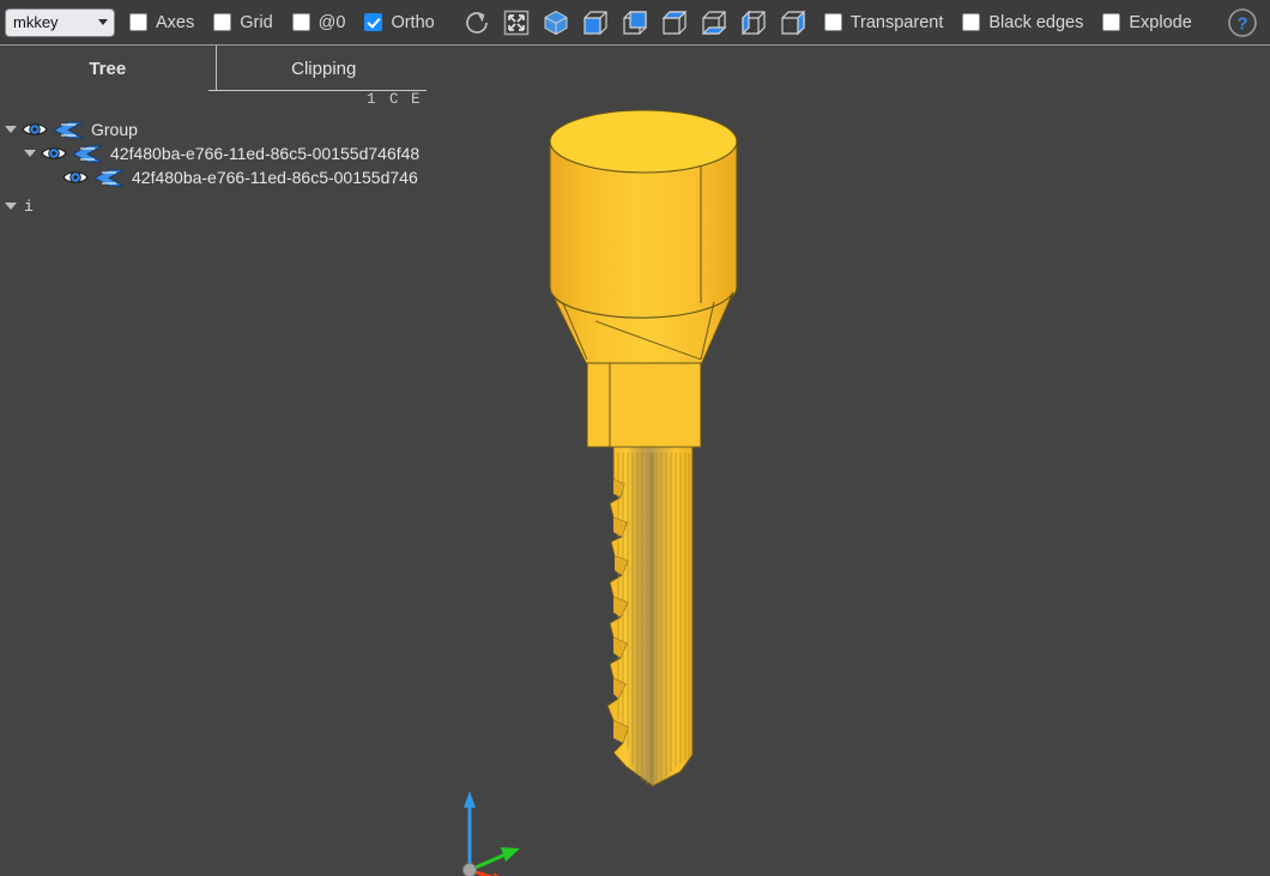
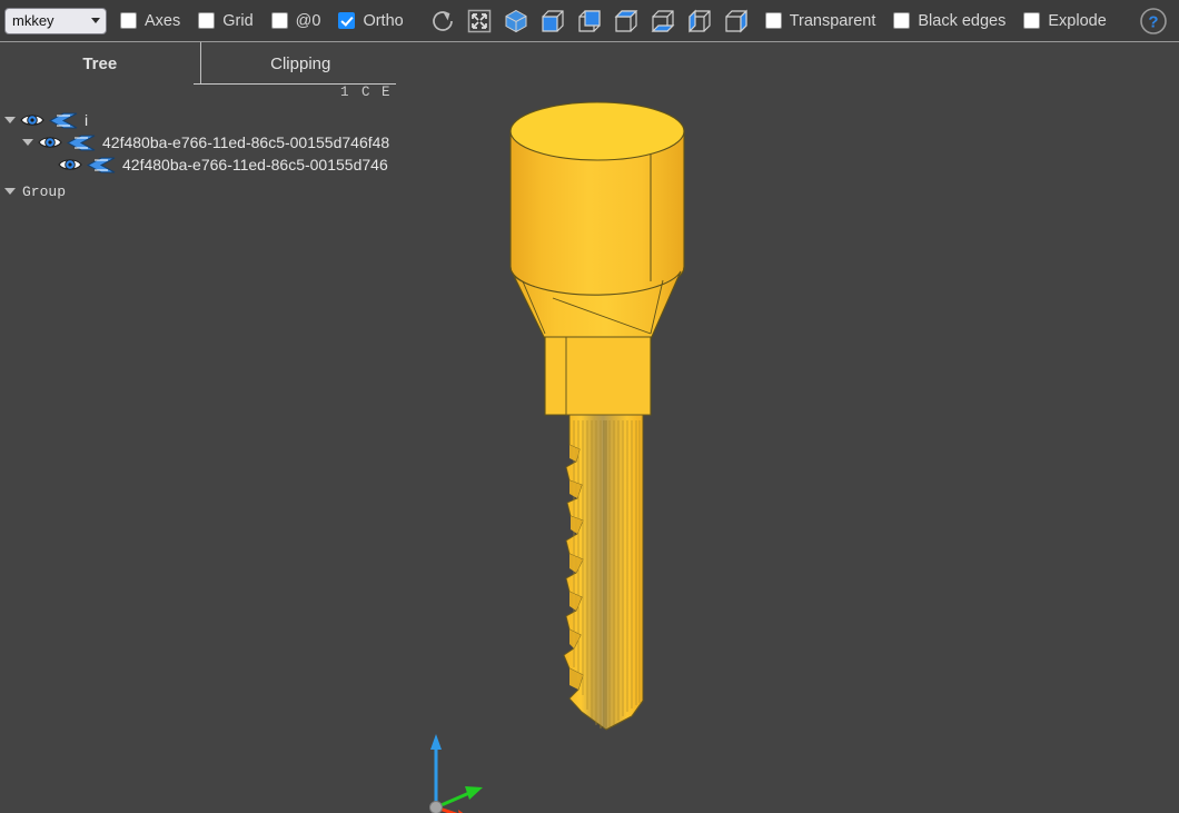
  mkkey
  Axes
  Grid
  @0
  Ortho
  Transparent
  Black edges
  Explode
  ?
  Tree
  Clipping
  1
  C
  E
- Group
+ i
  42f480ba-e766-11ed-86c5-00155d746f48
  42f480ba-e766-11ed-86c5-00155d746
- i
+ Group
